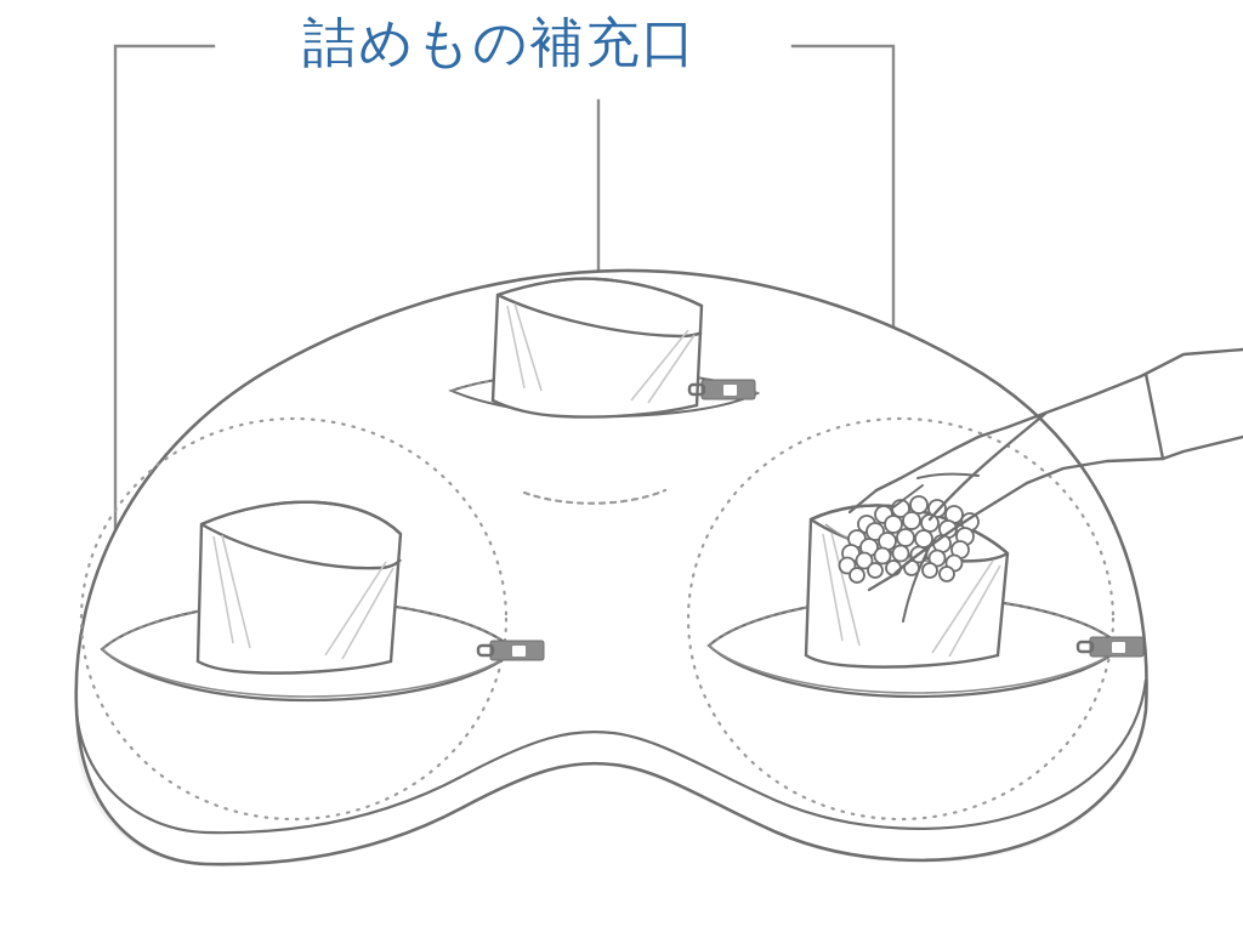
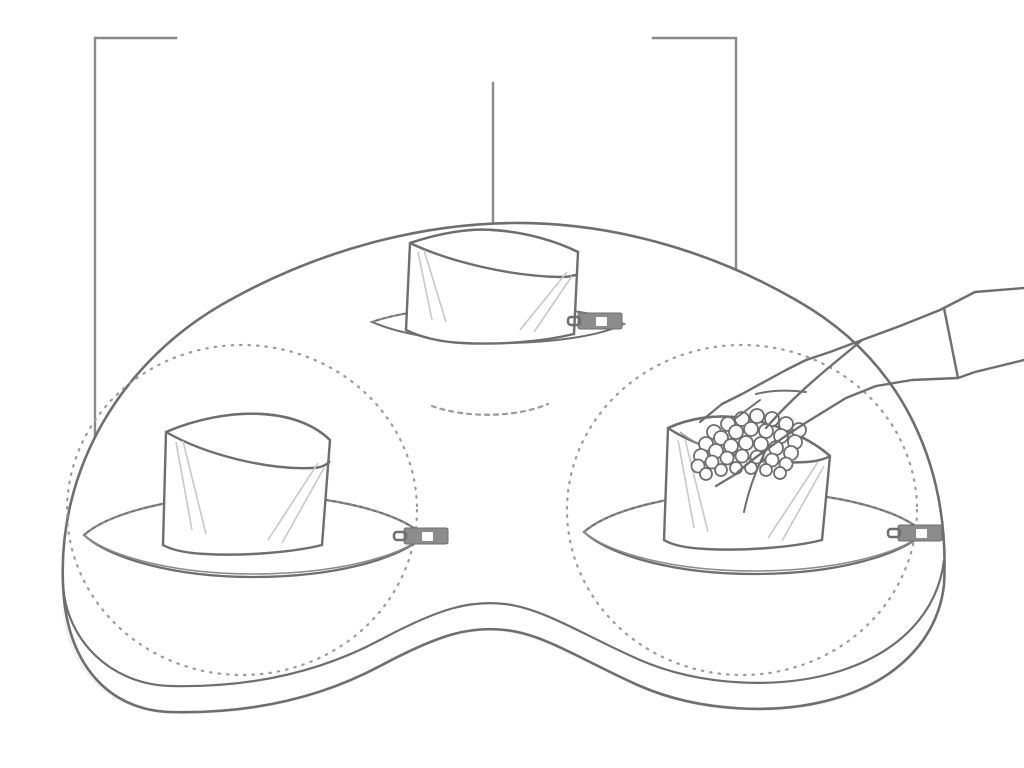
- 詰めもの補充口
